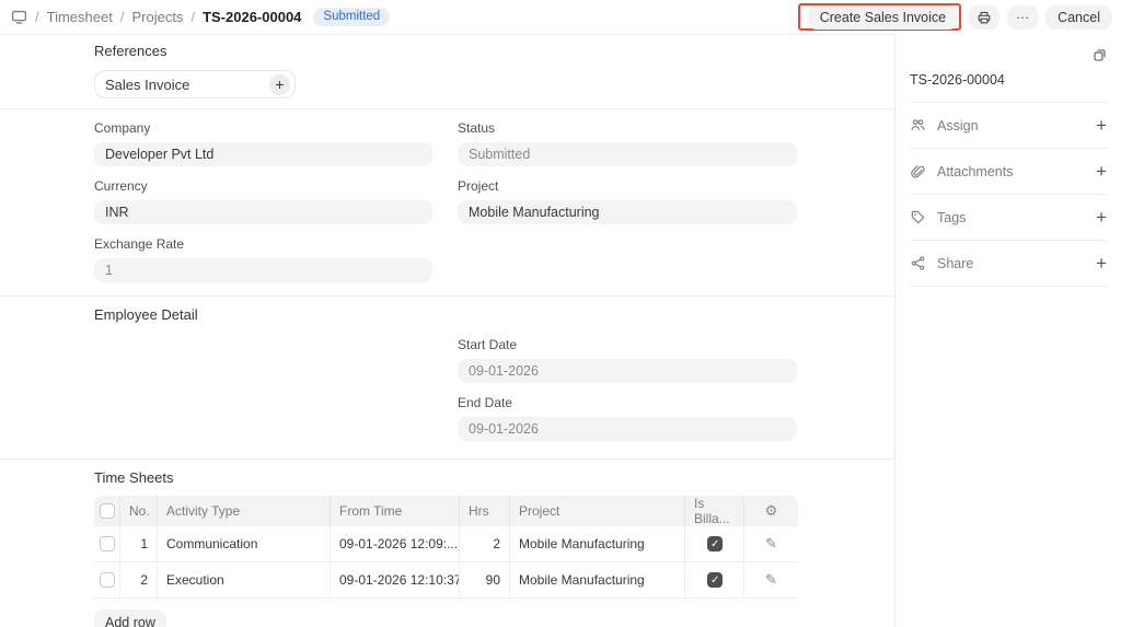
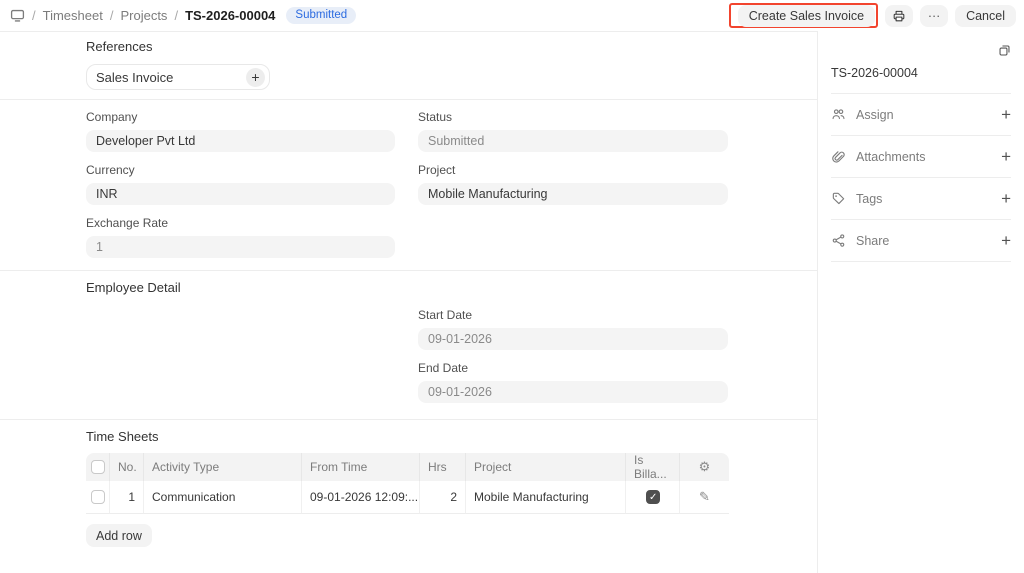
  /
  Timesheet
  /
  Projects
  /
  TS-2026-00004
  Submitted
  Create Sales Invoice
  ···
  Cancel
  References
  Sales Invoice
  +
  Company
  Developer Pvt Ltd
  Status
  Submitted
  Currency
  INR
  Project
  Mobile Manufacturing
  Exchange Rate
  1
  Employee Detail
  Start Date
  09-01-2026
  End Date
  09-01-2026
  Time Sheets
  	No.	Activity Type	From Time	Hrs	Project	Is Billa...	⚙
  	1	Communication	09-01-2026 12:09:...	2	Mobile Manufacturing		✎
- 	2	Execution	09-01-2026 12:10:37	90	Mobile Manufacturing		✎
  Add row
  TS-2026-00004
  Assign
  +
  Attachments
  +
  Tags
  +
  Share
  +
